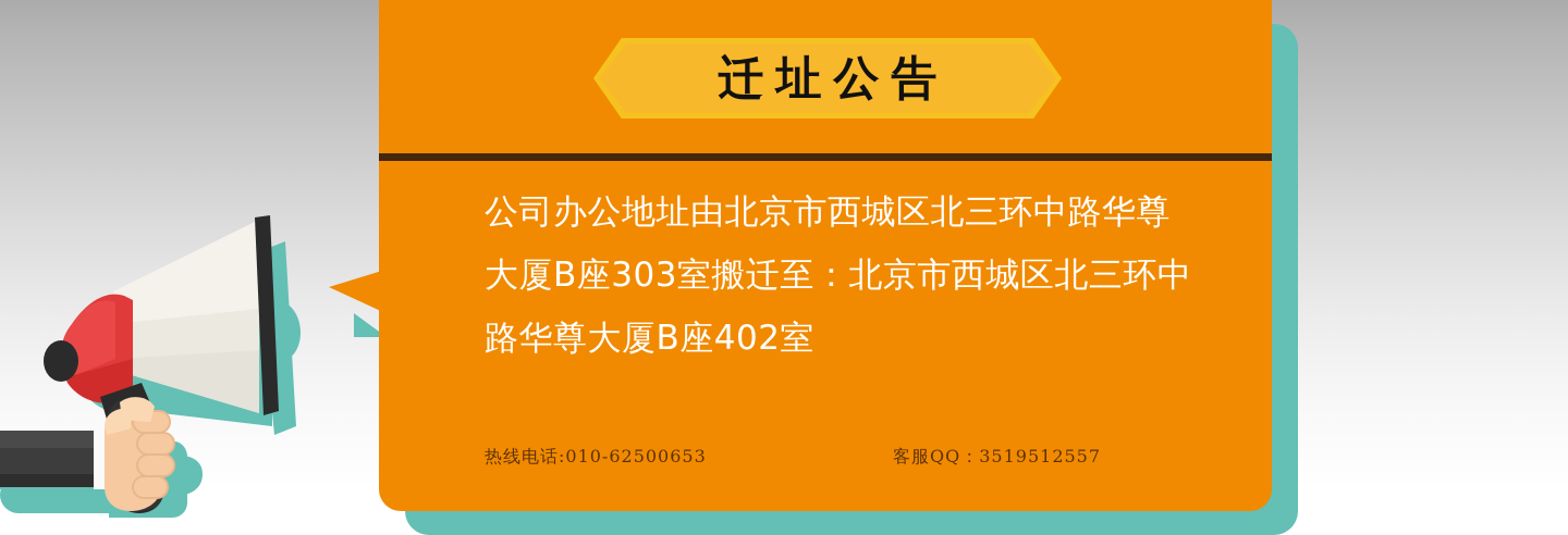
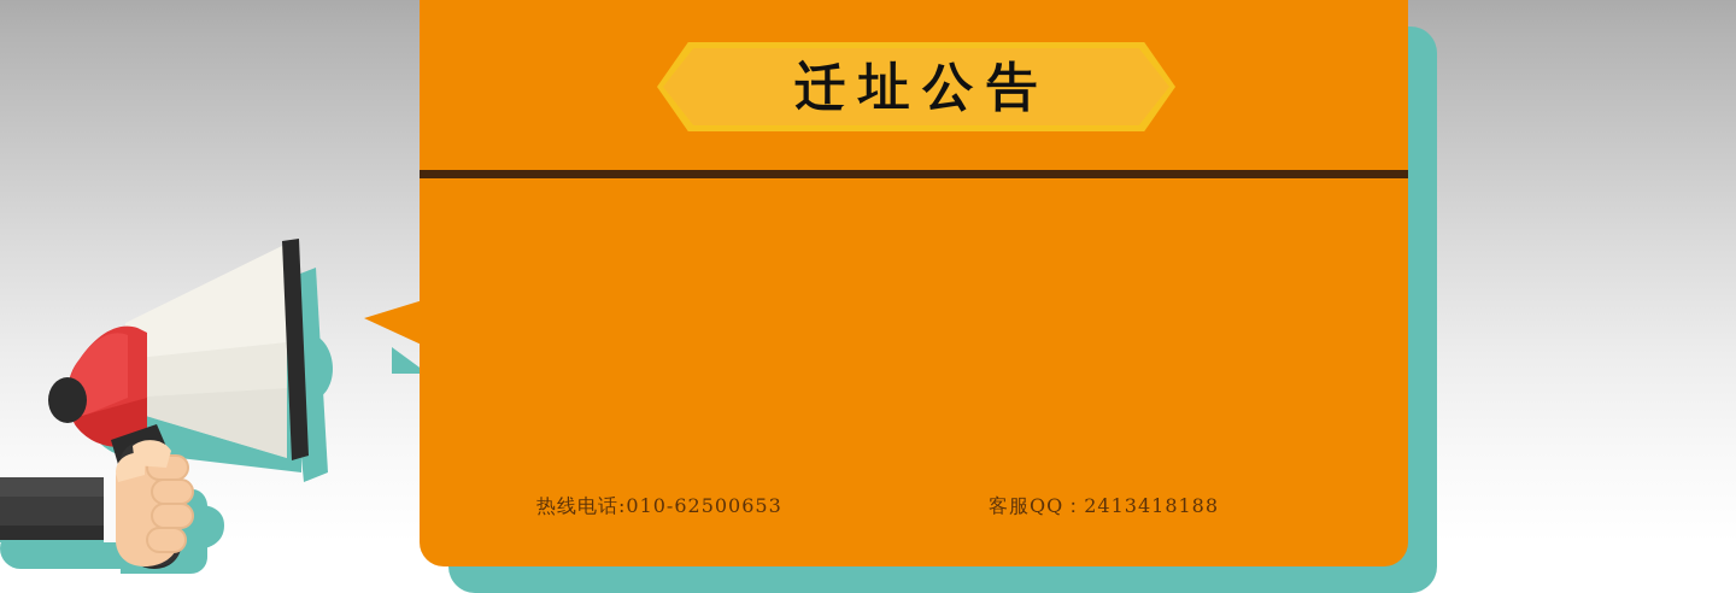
  迁址公告
- 公司办公地址由北京市西城区北三环中路华尊大厦B座303室搬迁至：北京市西城区北三环中路华尊大厦B座402室
  热线电话:010-62500653
- 客服QQ：3519512557
+ 客服QQ：2413418188
